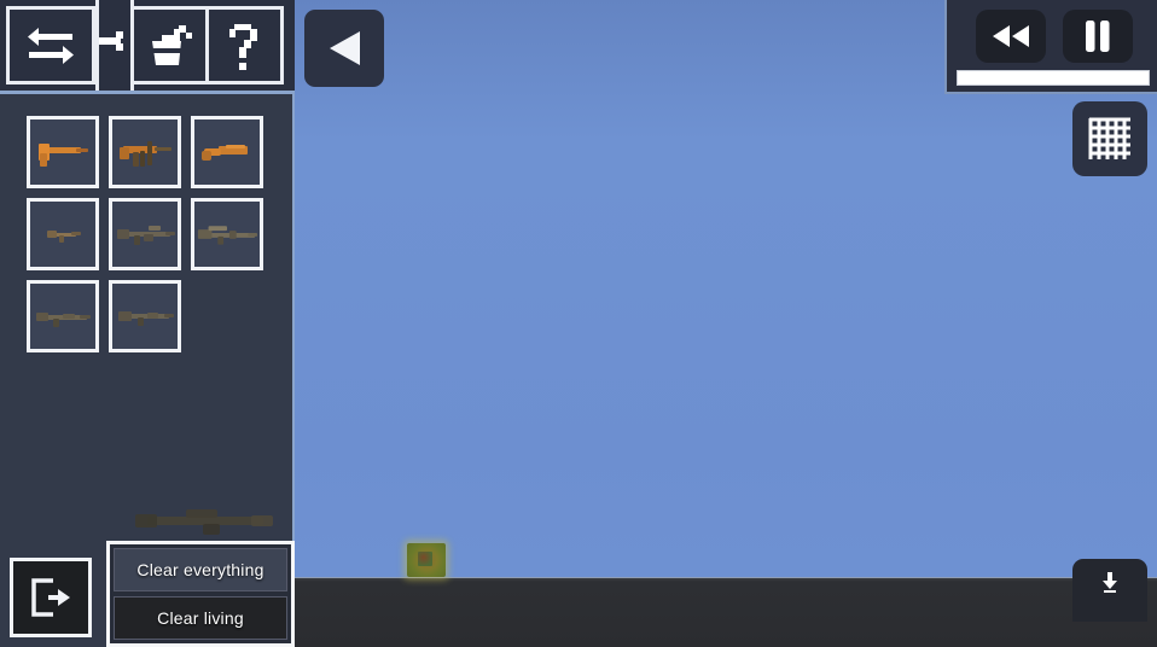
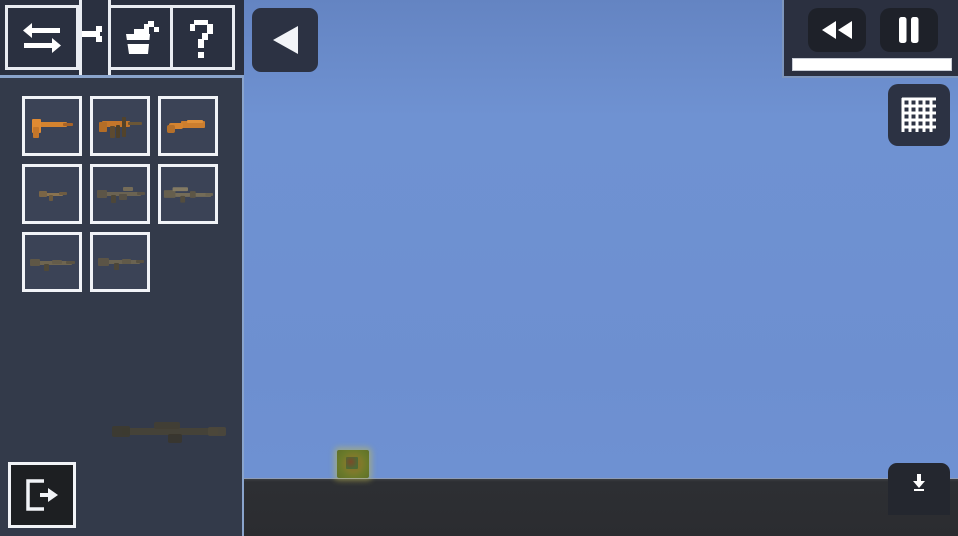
- Clear everything
- Clear living
